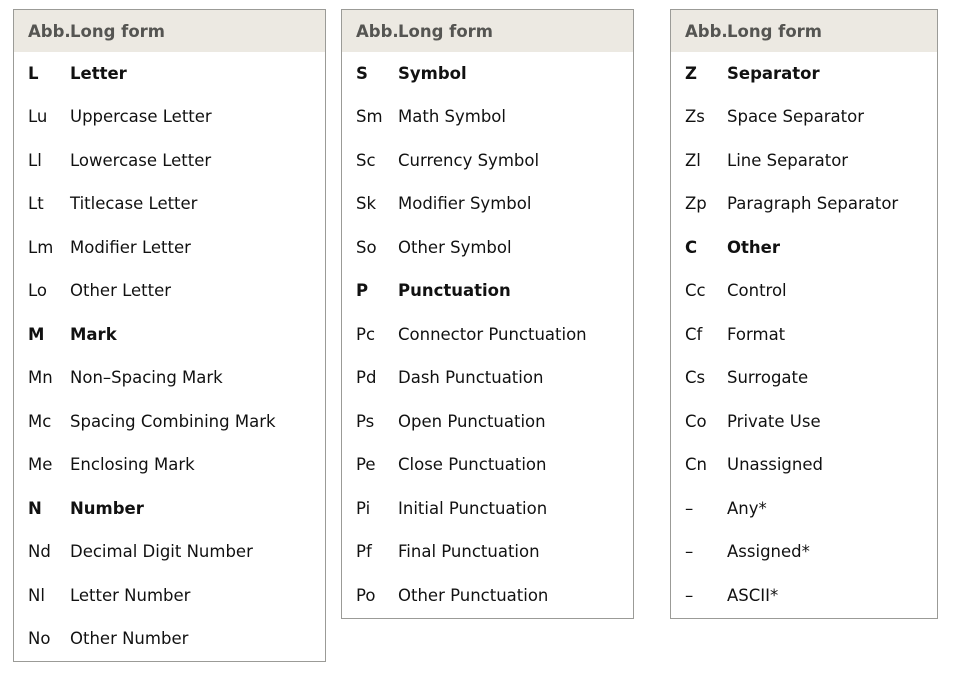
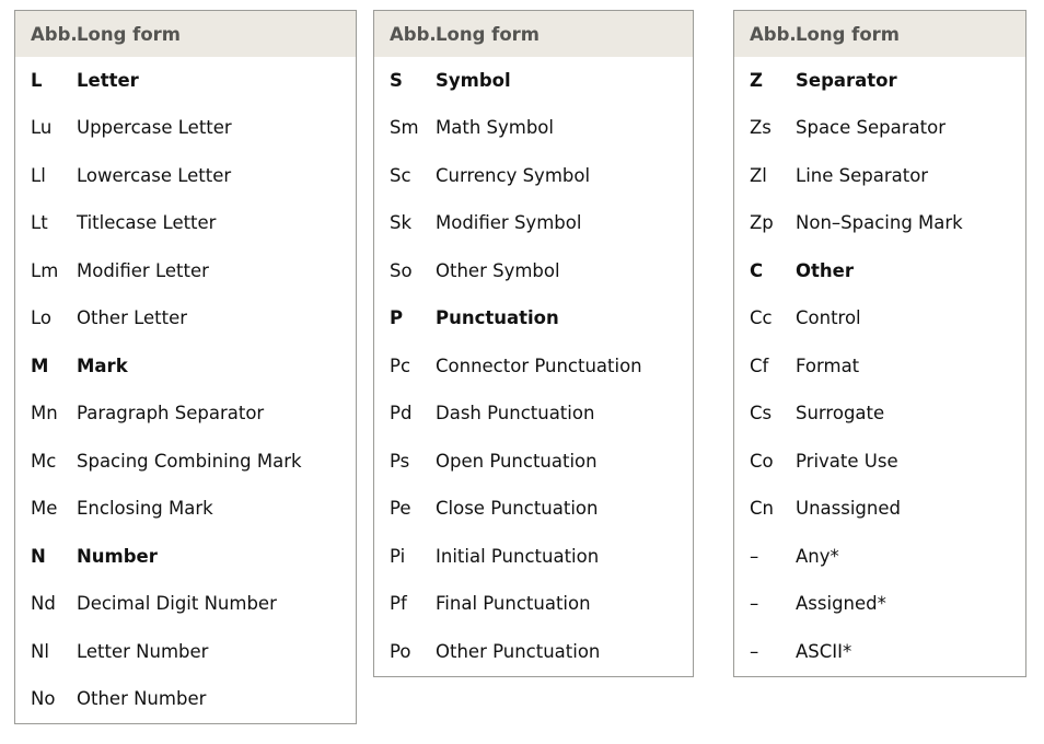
  Abb.	Long form
  L	Letter
  Lu	Uppercase Letter
  Ll	Lowercase Letter
  Lt	Titlecase Letter
  Lm	Modifier Letter
  Lo	Other Letter
  M	Mark
- Mn	Non–Spacing Mark
+ Mn	Paragraph Separator
  Mc	Spacing Combining Mark
  Me	Enclosing Mark
  N	Number
  Nd	Decimal Digit Number
  Nl	Letter Number
  No	Other Number
  Abb.	Long form
  S	Symbol
  Sm	Math Symbol
  Sc	Currency Symbol
  Sk	Modifier Symbol
  So	Other Symbol
  P	Punctuation
  Pc	Connector Punctuation
  Pd	Dash Punctuation
  Ps	Open Punctuation
  Pe	Close Punctuation
  Pi	Initial Punctuation
  Pf	Final Punctuation
  Po	Other Punctuation
  Abb.	Long form
  Z	Separator
  Zs	Space Separator
  Zl	Line Separator
- Zp	Paragraph Separator
+ Zp	Non–Spacing Mark
  C	Other
  Cc	Control
  Cf	Format
  Cs	Surrogate
  Co	Private Use
  Cn	Unassigned
  –	Any*
  –	Assigned*
  –	ASCII*
